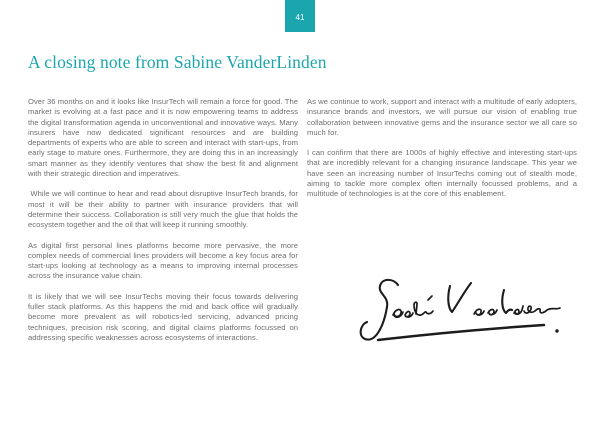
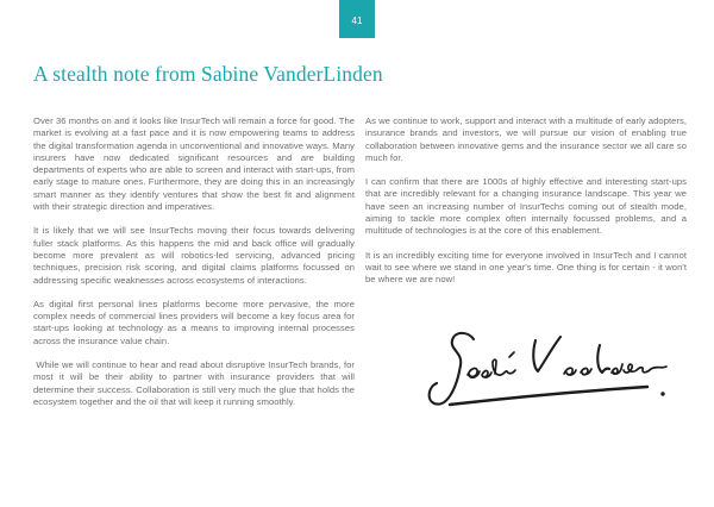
  41
- A closing note from Sabine VanderLinden
+ A stealth note from Sabine VanderLinden
  Over 36 months on and it looks like InsurTech will remain a force for good. The market is evolving at a fast pace and it is now empowering teams to address the digital transformation agenda in unconventional and innovative ways. Many insurers have now dedicated significant resources and are building departments of experts who are able to screen and interact with start-ups, from early stage to mature ones. Furthermore, they are doing this in an increasingly smart manner as they identify ventures that show the best fit and alignment with their strategic direction and imperatives.
- While we will continue to hear and read about disruptive InsurTech brands, for most it will be their ability to partner with insurance providers that will determine their success. Collaboration is still very much the glue that holds the ecosystem together and the oil that will keep it running smoothly.
+ It is likely that we will see InsurTechs moving their focus towards delivering fuller stack platforms. As this happens the mid and back office will gradually become more prevalent as will robotics-led servicing, advanced pricing techniques, precision risk scoring, and digital claims platforms focussed on addressing specific weaknesses across ecosystems of interactions.
  As digital first personal lines platforms become more pervasive, the more complex needs of commercial lines providers will become a key focus area for start-ups looking at technology as a means to improving internal processes across the insurance value chain.
- It is likely that we will see InsurTechs moving their focus towards delivering fuller stack platforms. As this happens the mid and back office will gradually become more prevalent as will robotics-led servicing, advanced pricing techniques, precision risk scoring, and digital claims platforms focussed on addressing specific weaknesses across ecosystems of interactions.
+ While we will continue to hear and read about disruptive InsurTech brands, for most it will be their ability to partner with insurance providers that will determine their success. Collaboration is still very much the glue that holds the ecosystem together and the oil that will keep it running smoothly.
  As we continue to work, support and interact with a multitude of early adopters, insurance brands and investors, we will pursue our vision of enabling true collaboration between innovative gems and the insurance sector we all care so much for.
  I can confirm that there are 1000s of highly effective and interesting start-ups that are incredibly relevant for a changing insurance landscape. This year we have seen an increasing number of InsurTechs coming out of stealth mode, aiming to tackle more complex often internally focussed problems, and a multitude of technologies is at the core of this enablement.
+ It is an incredibly exciting time for everyone involved in InsurTech and I cannot wait to see where we stand in one year's time. One thing is for certain - it won't be where we are now!
